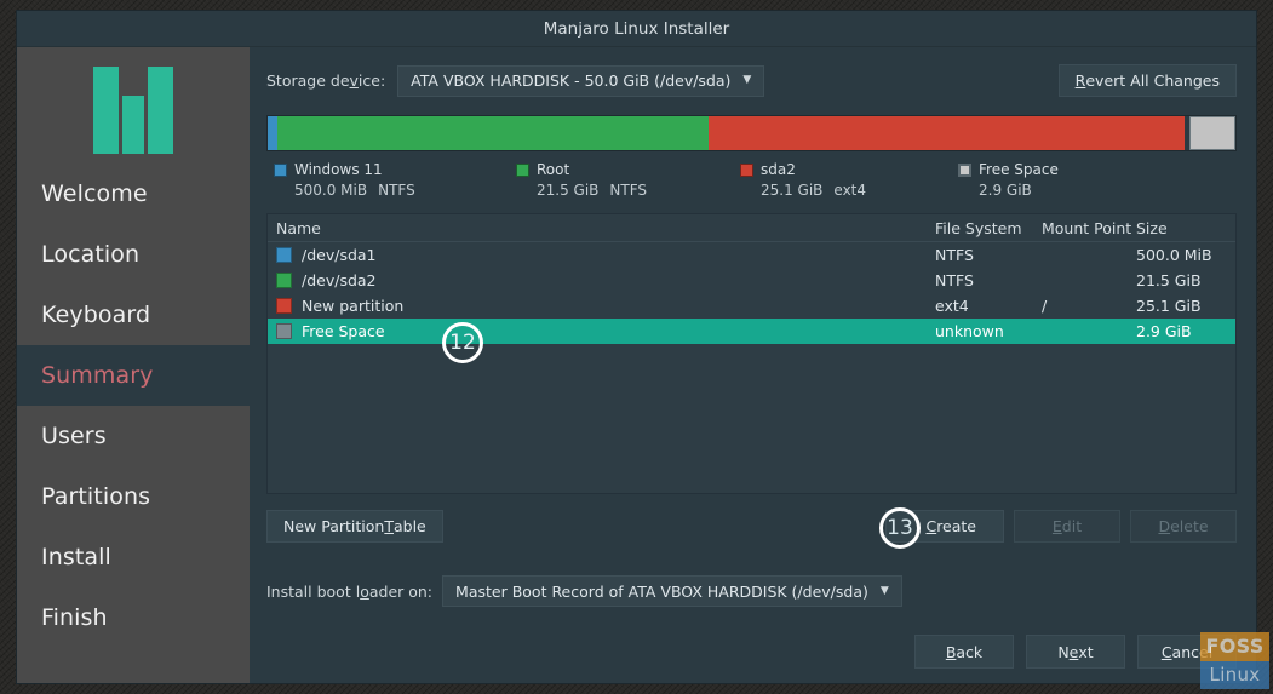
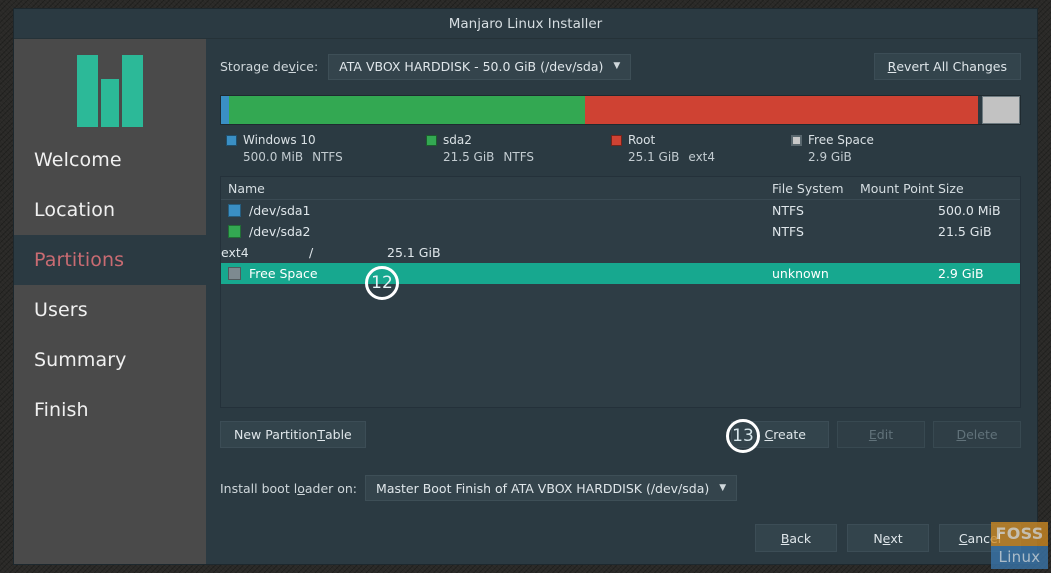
  Manjaro Linux Installer
  Welcome
  Location
- Keyboard
- Summary
+ Partitions
  Users
- Partitions
+ Summary
- Install
  Finish
  Storage device:
  ATA VBOX HARDDISK - 50.0 GiB (/dev/sda)
  ▼
  R
  evert All Changes
- Windows 11
+ Windows 10
  500.0 MiB
  NTFS
- Root
+ sda2
  21.5 GiB
  NTFS
- sda2
+ Root
  25.1 GiB
  ext4
  Free Space
  2.9 GiB
  Name
  File System
  Mount Point
  Size
  /dev/sda1
  NTFS
  500.0 MiB
  /dev/sda2
  NTFS
  21.5 GiB
- New partition
  ext4
  /
  25.1 GiB
  Free Space
  unknown
  2.9 GiB
  New Partition
  T
  able
  C
  reate
  E
  dit
  D
  elete
  Install boot loader on:
- Master Boot Record of ATA VBOX HARDDISK (/dev/sda)
+ Master Boot Finish of ATA VBOX HARDDISK (/dev/sda)
  ▼
  B
  ack
  N
  e
  xt
  C
  ancel
  12
  13
  FOSS
  Linux
